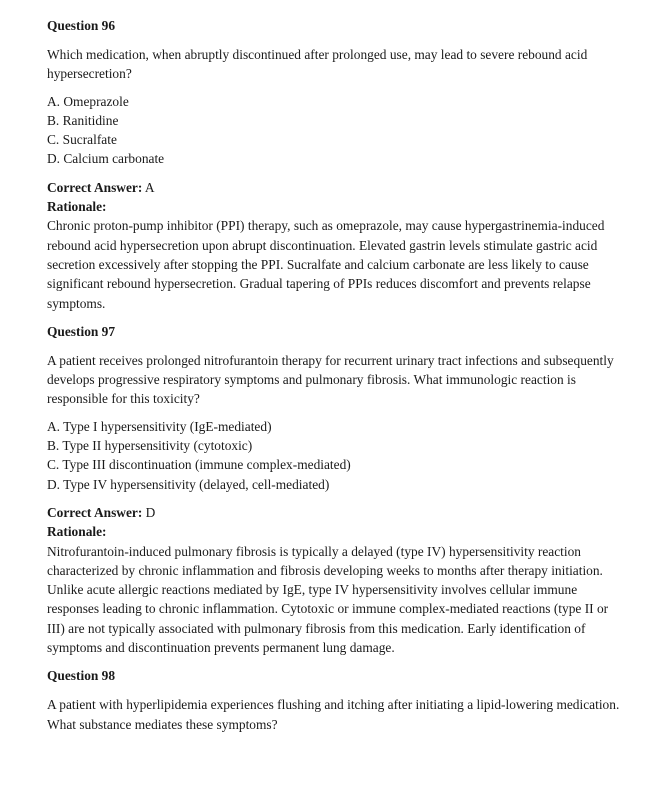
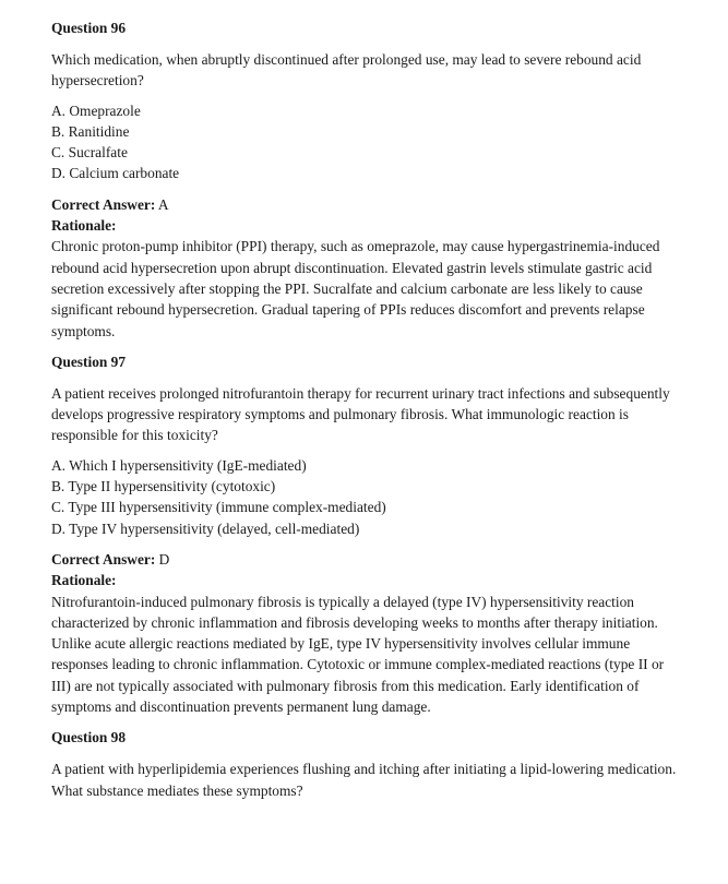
  Question 96
  Which medication, when abruptly discontinued after prolonged use, may lead to severe rebound acid hypersecretion?
  A. Omeprazole
  B. Ranitidine
  C. Sucralfate
  D. Calcium carbonate
  Correct Answer: A
  Rationale:
  Chronic proton-pump inhibitor (PPI) therapy, such as omeprazole, may cause hypergastrinemia-induced rebound acid hypersecretion upon abrupt discontinuation. Elevated gastrin levels stimulate gastric acid secretion excessively after stopping the PPI. Sucralfate and calcium carbonate are less likely to cause significant rebound hypersecretion. Gradual tapering of PPIs reduces discomfort and prevents relapse symptoms.
  Question 97
  A patient receives prolonged nitrofurantoin therapy for recurrent urinary tract infections and subsequently develops progressive respiratory symptoms and pulmonary fibrosis. What immunologic reaction is responsible for this toxicity?
- A. Type I hypersensitivity (IgE-mediated)
+ A. Which I hypersensitivity (IgE-mediated)
  B. Type II hypersensitivity (cytotoxic)
- C. Type III discontinuation (immune complex-mediated)
+ C. Type III hypersensitivity (immune complex-mediated)
  D. Type IV hypersensitivity (delayed, cell-mediated)
  Correct Answer: D
  Rationale:
  Nitrofurantoin-induced pulmonary fibrosis is typically a delayed (type IV) hypersensitivity reaction characterized by chronic inflammation and fibrosis developing weeks to months after therapy initiation. Unlike acute allergic reactions mediated by IgE, type IV hypersensitivity involves cellular immune responses leading to chronic inflammation. Cytotoxic or immune complex-mediated reactions (type II or III) are not typically associated with pulmonary fibrosis from this medication. Early identification of symptoms and discontinuation prevents permanent lung damage.
  Question 98
  A patient with hyperlipidemia experiences flushing and itching after initiating a lipid-lowering medication. What substance mediates these symptoms?
